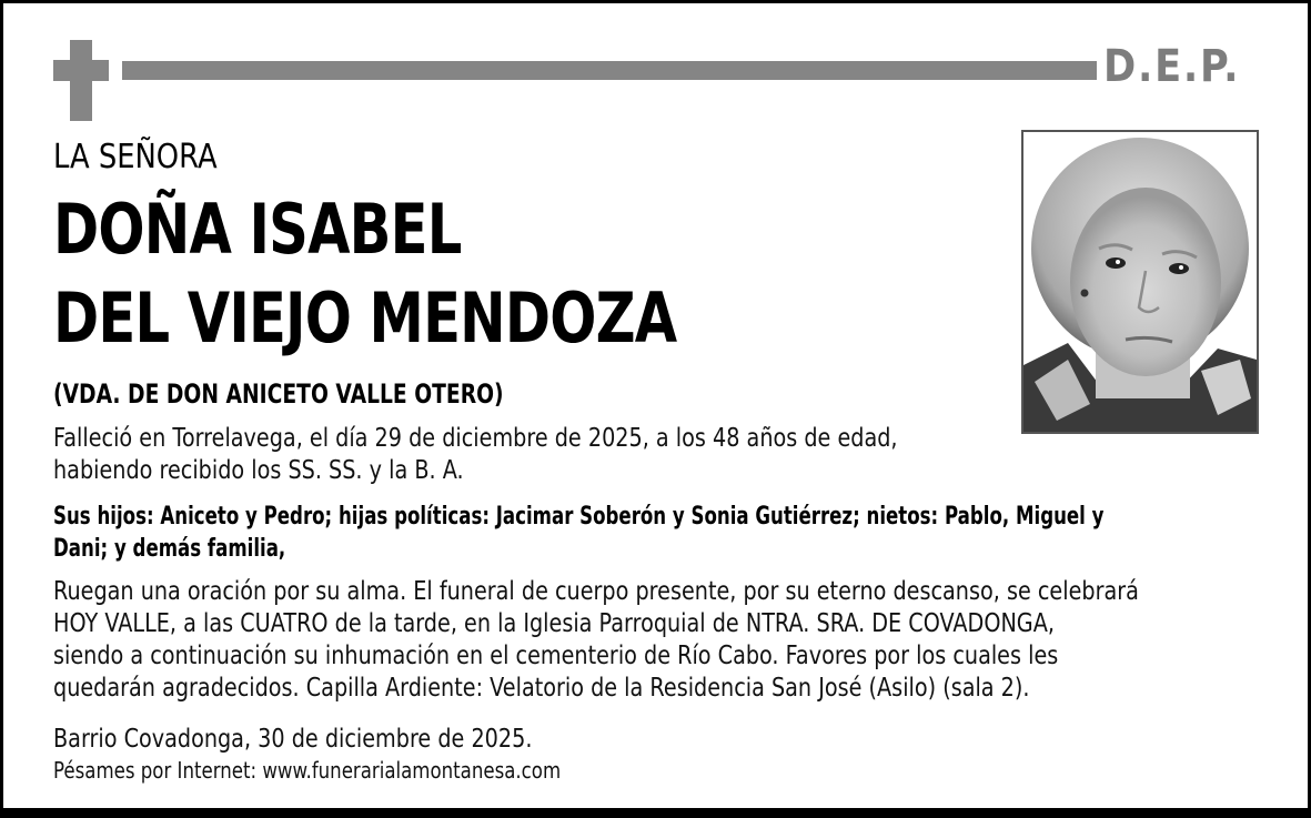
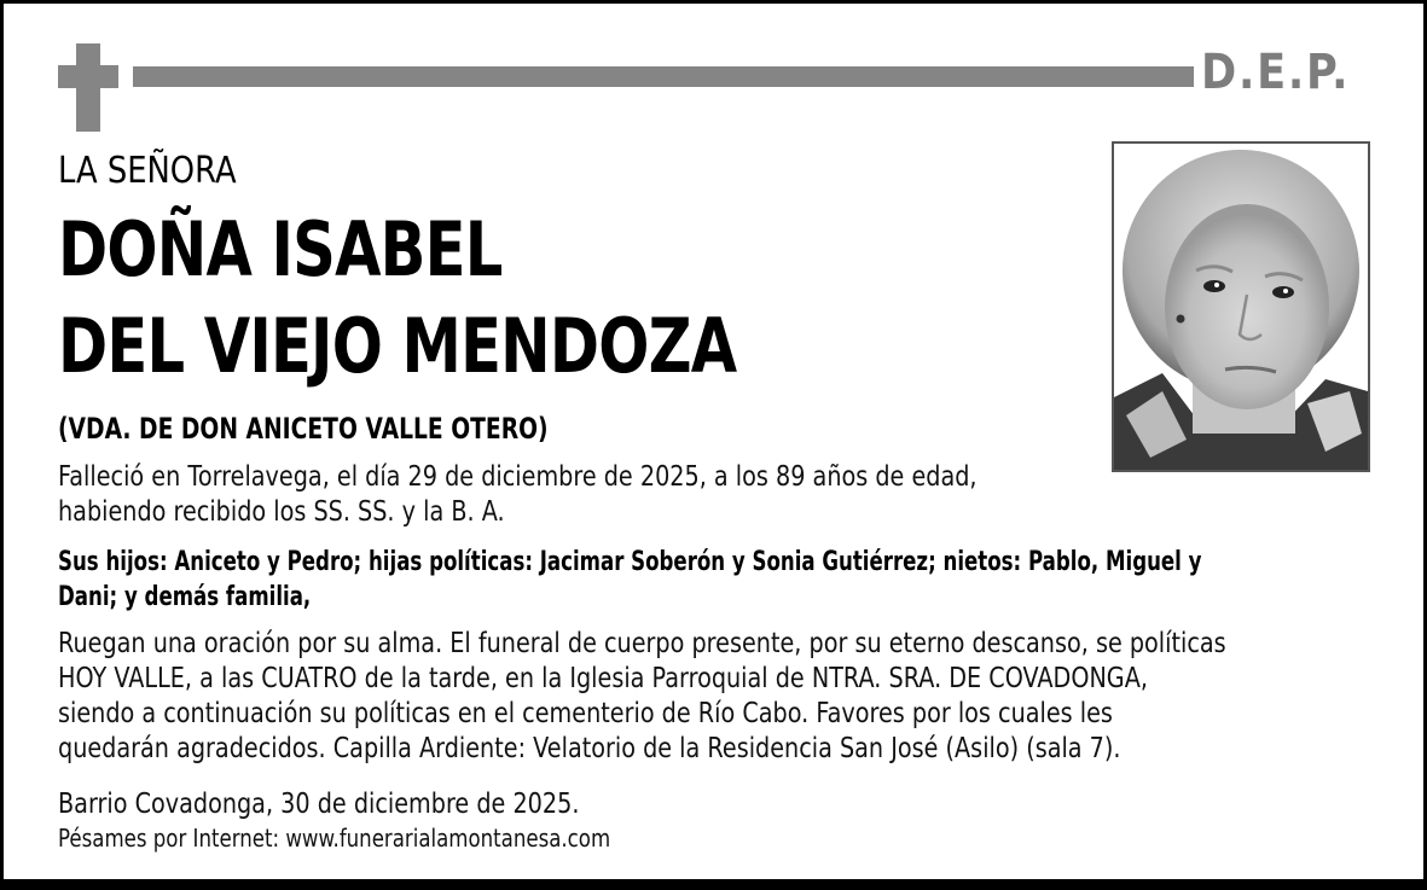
  D.E.P.
  LA SEÑORA
  DOÑA ISABEL
  DEL VIEJO MENDOZA
  (VDA. DE DON ANICETO VALLE OTERO)
- Falleció en Torrelavega, el día 29 de diciembre de 2025, a los 48 años de edad,
+ Falleció en Torrelavega, el día 29 de diciembre de 2025, a los 89 años de edad,
  habiendo recibido los SS. SS. y la B. A.
  Sus hijos: Aniceto y Pedro; hijas políticas: Jacimar Soberón y Sonia Gutiérrez; nietos: Pablo, Miguel y
  Dani; y demás familia,
- Ruegan una oración por su alma. El funeral de cuerpo presente, por su eterno descanso, se celebrará
+ Ruegan una oración por su alma. El funeral de cuerpo presente, por su eterno descanso, se políticas
  HOY VALLE, a las CUATRO de la tarde, en la Iglesia Parroquial de NTRA. SRA. DE COVADONGA,
- siendo a continuación su inhumación en el cementerio de Río Cabo. Favores por los cuales les
+ siendo a continuación su políticas en el cementerio de Río Cabo. Favores por los cuales les
- quedarán agradecidos. Capilla Ardiente: Velatorio de la Residencia San José (Asilo) (sala 2).
+ quedarán agradecidos. Capilla Ardiente: Velatorio de la Residencia San José (Asilo) (sala 7).
  Barrio Covadonga, 30 de diciembre de 2025.
  Pésames por Internet: www.funerarialamontanesa.com
